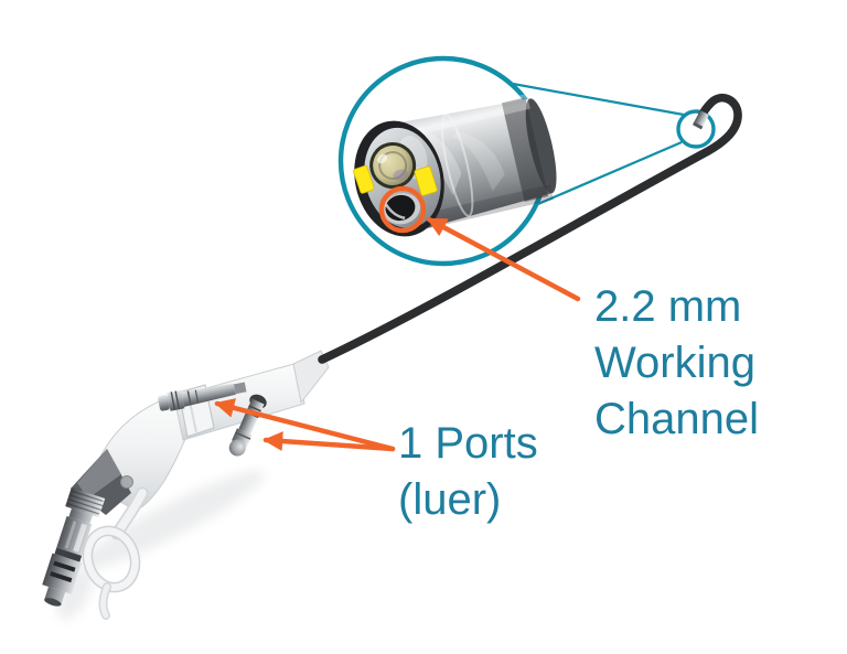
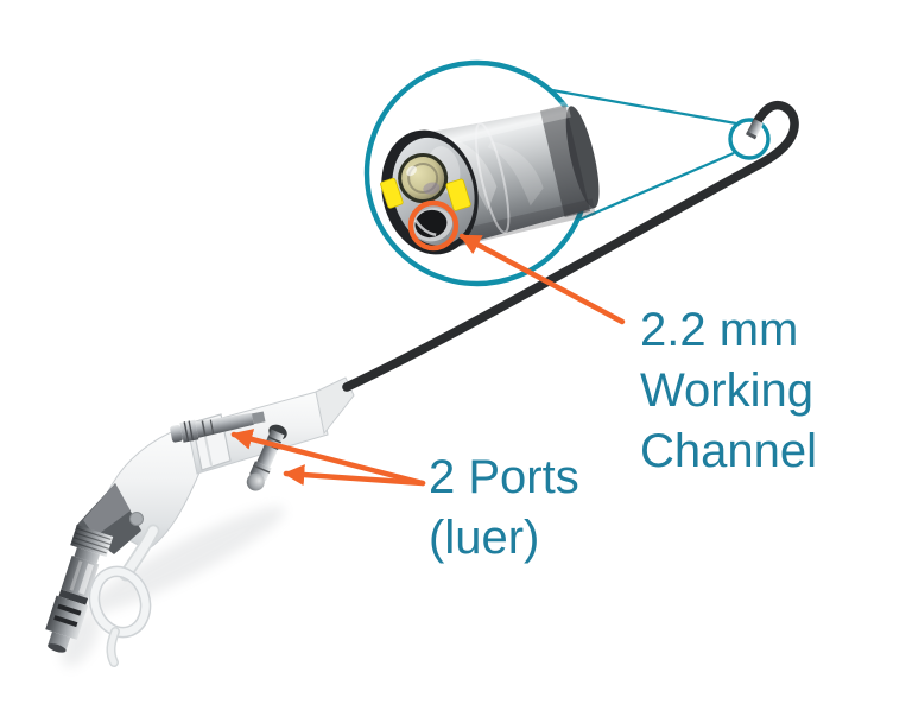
  2.2 mm
  Working
  Channel
- 1 Ports
+ 2 Ports
  (luer)
